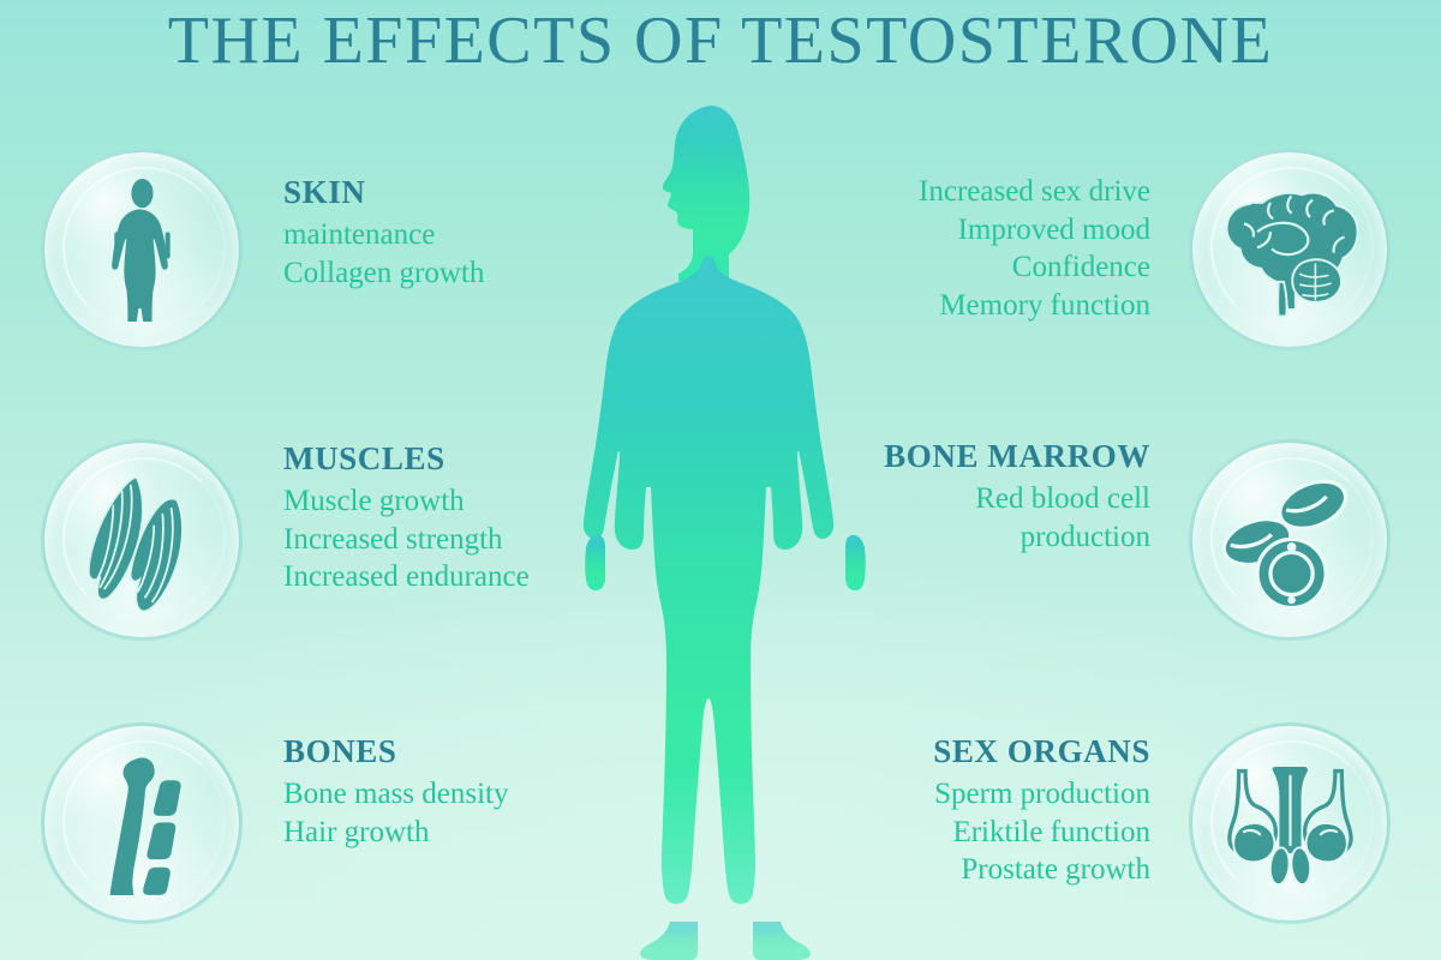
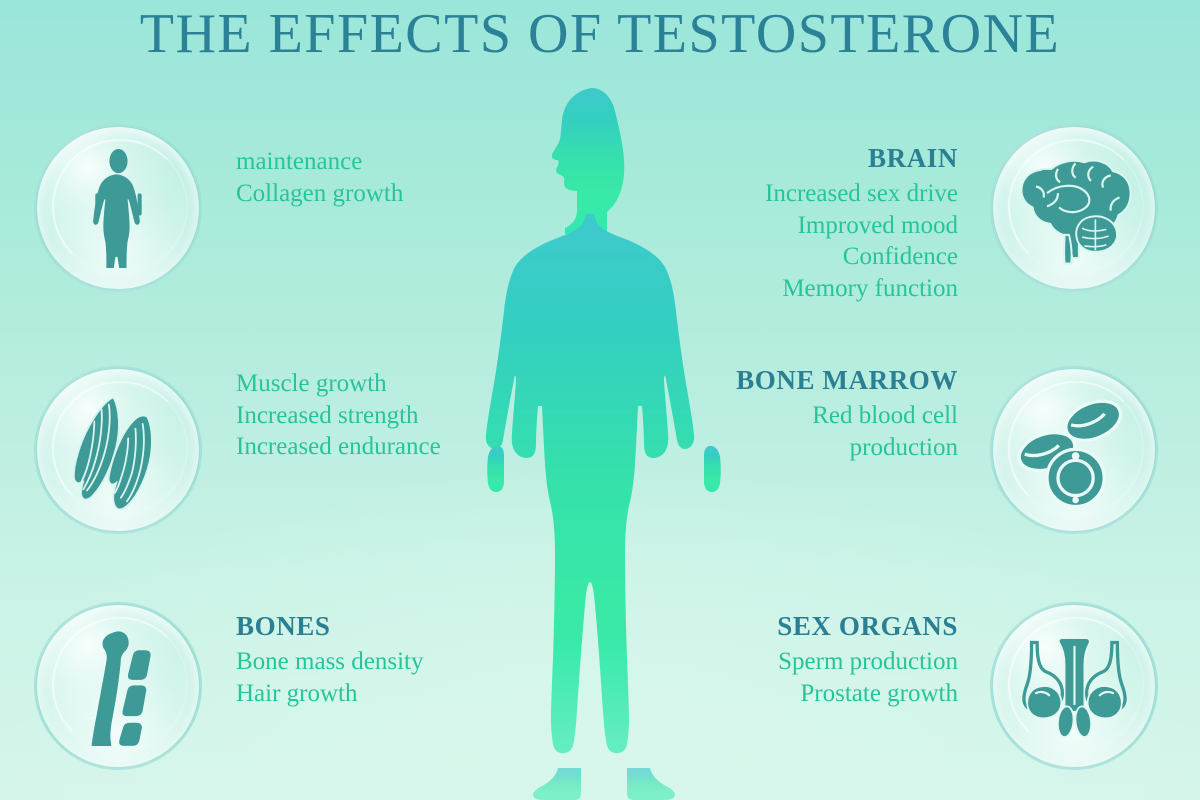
  THE EFFECTS OF TESTOSTERONE
- SKIN
  maintenance
  Collagen growth
- MUSCLES
  Muscle growth
  Increased strength
  Increased endurance
  BONES
  Bone mass density
  Hair growth
+ BRAIN
  Increased sex drive
  Improved mood
  Confidence
  Memory function
  BONE MARROW
  Red blood cell
  production
  SEX ORGANS
  Sperm production
- Eriktile function
  Prostate growth
